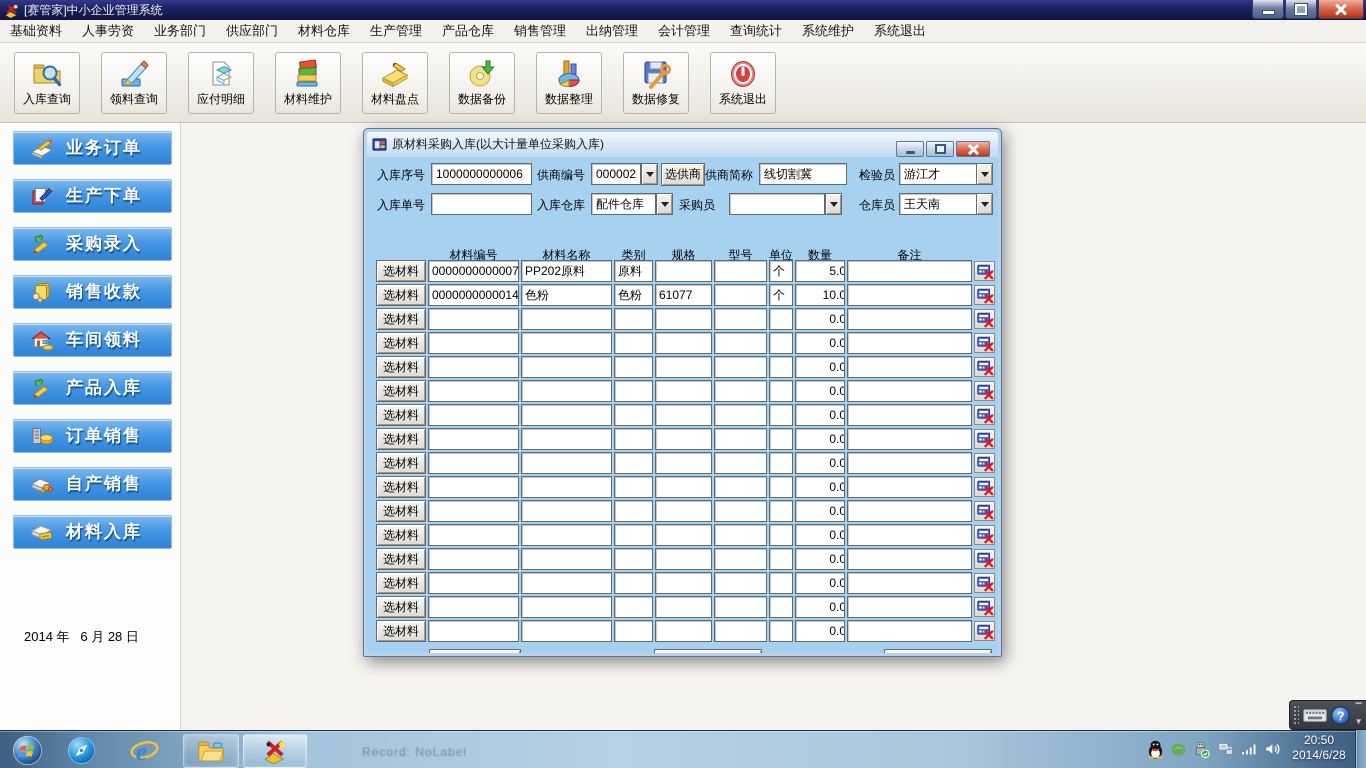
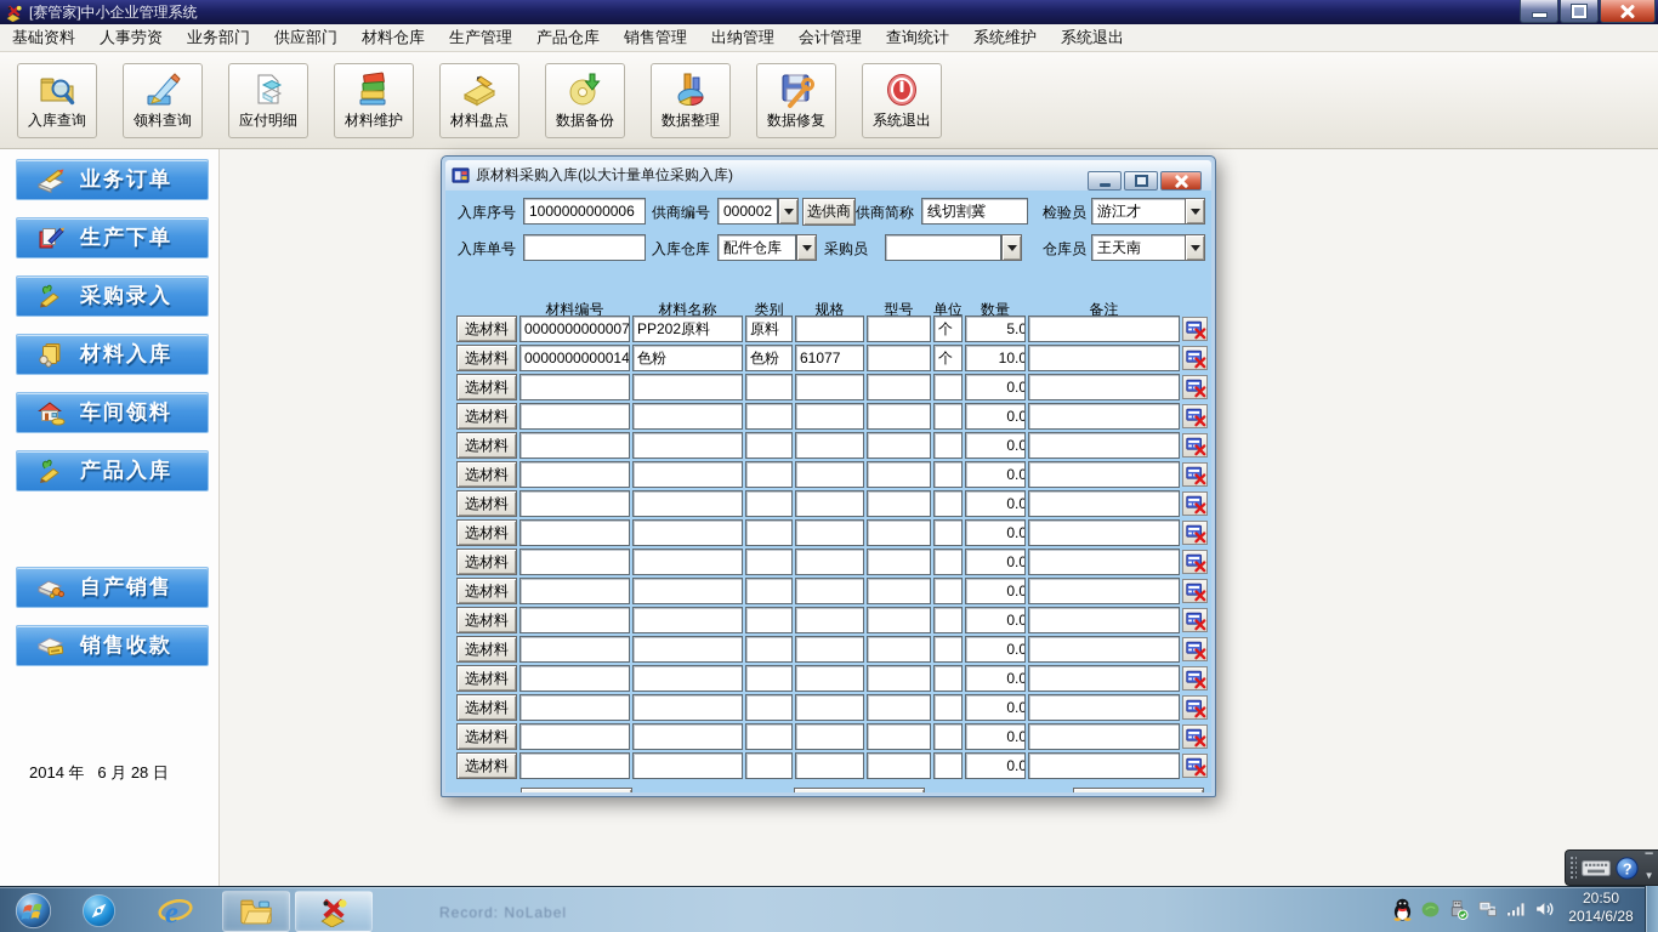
  [赛管家]中小企业管理系统
  基础资料
  人事劳资
  业务部门
  供应部门
  材料仓库
  生产管理
  产品仓库
  销售管理
  出纳管理
  会计管理
  查询统计
  系统维护
  系统退出
  入库查询
  领料查询
  应付明细
  材料维护
  材料盘点
  数据备份
  数据整理
  数据修复
  系统退出
  2014 年 6 月 28 日
  业务订单
  生产下单
  采购录入
- 销售收款
+ 材料入库
  车间领料
  产品入库
- 订单销售
  自产销售
- 材料入库
+ 销售收款
  原材料采购入库(以大计量单位采购入库)
  入库序号
  1000000000006
  供商编号
  000002
  选供商
  供商简称
  线切割冀
  检验员
  游江才
  入库单号
  入库仓库
  配件仓库
  采购员
  仓库员
  王天南
  材料编号
  材料名称
  类别
  规格
  型号
  单位
  数量
  备注
  选材料
  0000000000007
  PP202原料
  原料
  个
  5.0
  选材料
  0000000000014
  色粉
  色粉
  61077
  个
  10.0
  选材料
  0.0
  选材料
  0.0
  选材料
  0.0
  选材料
  0.0
  选材料
  0.0
  选材料
  0.0
  选材料
  0.0
  选材料
  0.0
  选材料
  0.0
  选材料
  0.0
  选材料
  0.0
  选材料
  0.0
  选材料
  0.0
  选材料
  0.0
  ?
  ▔
  ▼
  e
  Record: NoLabel
  20:50
  2014/6/28
